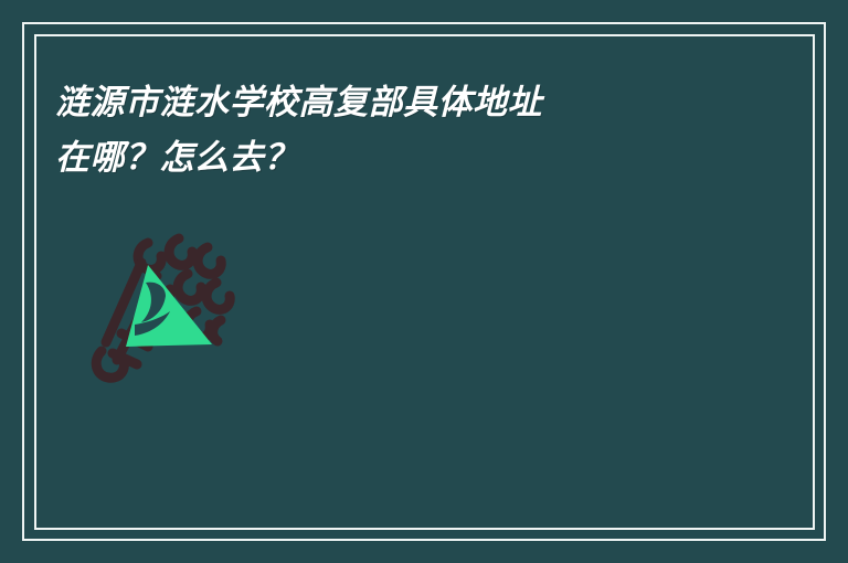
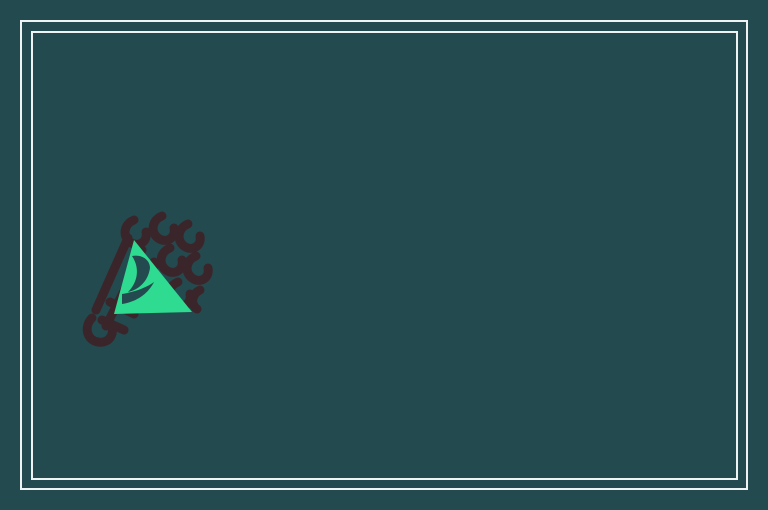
- 涟源市涟水学校高复部具体地址
- 在哪？怎么去？
